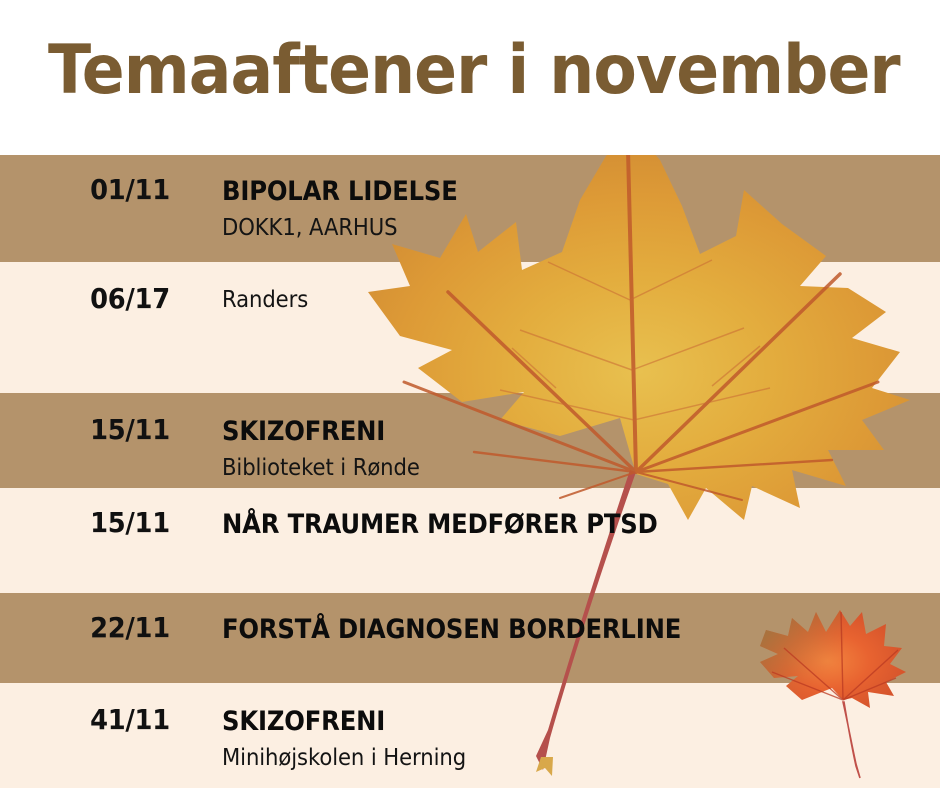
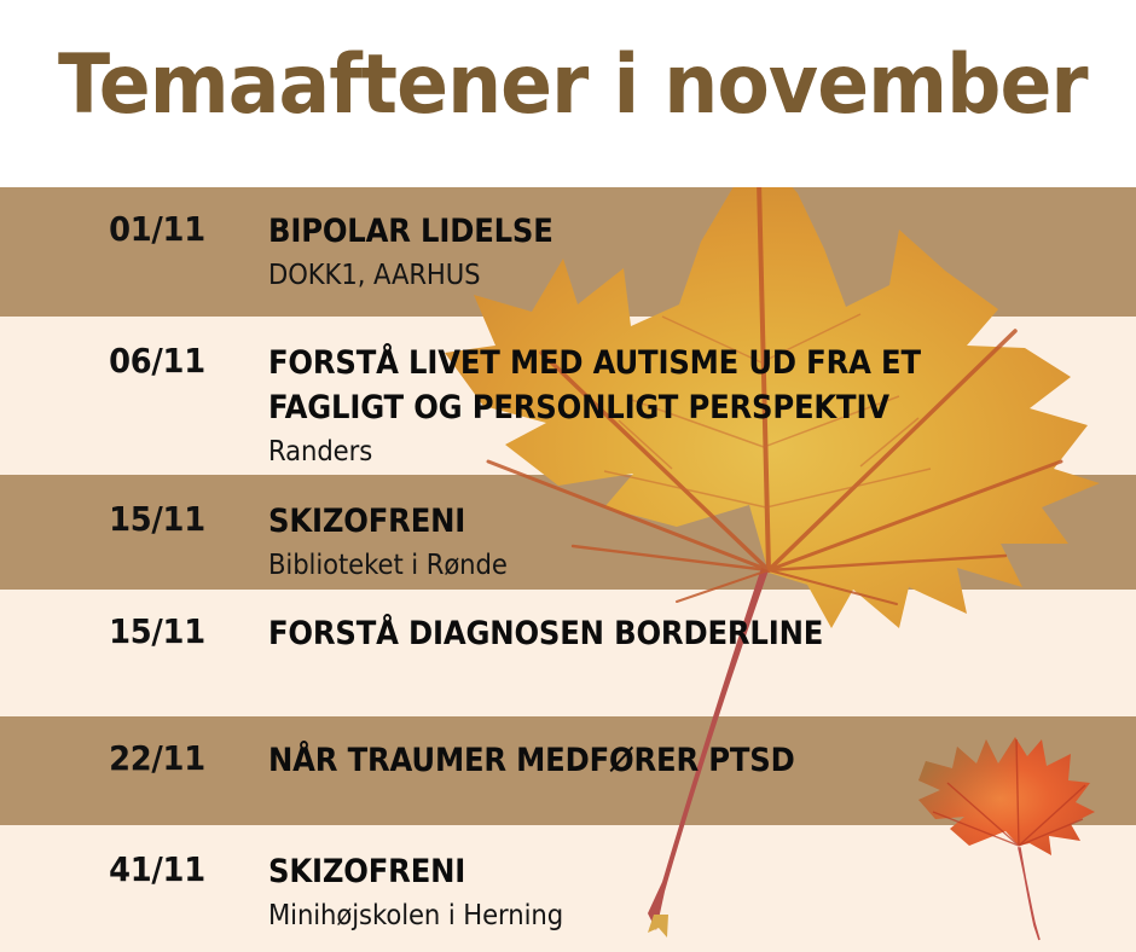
  Temaaftener i november
  01/11
  BIPOLAR LIDELSE
  DOKK1, AARHUS
- 06/17
+ 06/11
+ FORSTÅ LIVET MED AUTISME UD FRA ET
+ FAGLIGT OG PERSONLIGT PERSPEKTIV
  Randers
  15/11
  SKIZOFRENI
  Biblioteket i Rønde
  15/11
- NÅR TRAUMER MEDFØRER PTSD
+ FORSTÅ DIAGNOSEN BORDERLINE
  22/11
- FORSTÅ DIAGNOSEN BORDERLINE
+ NÅR TRAUMER MEDFØRER PTSD
  41/11
  SKIZOFRENI
  Minihøjskolen i Herning
